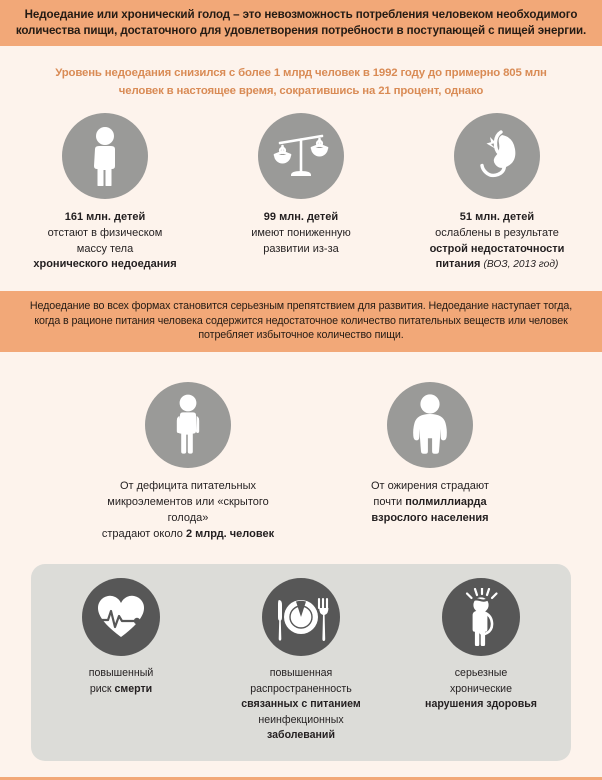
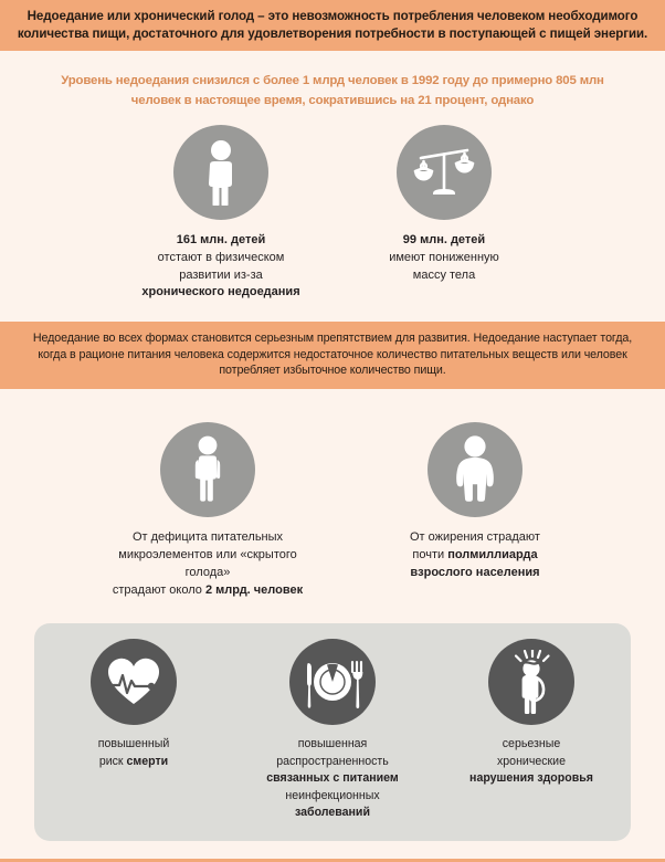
  Недоедание или хронический голод – это невозможность потребления человеком необходимого количества пищи, достаточного для удовлетворения потребности в поступающей с пищей энергии.
  Уровень недоедания снизился с более 1 млрд человек в 1992 году до примерно 805 млн человек в настоящее время, сократившись на 21 процент, однако
  161 млн. детей
  отстают в физическом
- массу тела
+ развитии из-за
  хронического недоедания
  99 млн. детей
  имеют пониженную
- развитии из-за
+ массу тела
- 51 млн. детей
- ослаблены в результате
- острой недостаточности
- питания (ВОЗ, 2013 год)
  Недоедание во всех формах становится серьезным препятствием для развития. Недоедание наступает тогда, когда в рационе питания человека содержится недостаточное количество питательных веществ или человек потребляет избыточное количество пищи.
  От дефицита питательных
  микроэлементов или «скрытого голода»
  страдают около 2 млрд. человек
  От ожирения страдают
  почти полмиллиарда
  взрослого населения
  повышенный
  риск смерти
  повышенная распространенность
  связанных с питанием
  неинфекционных заболеваний
  серьезные
  хронические
  нарушения здоровья
